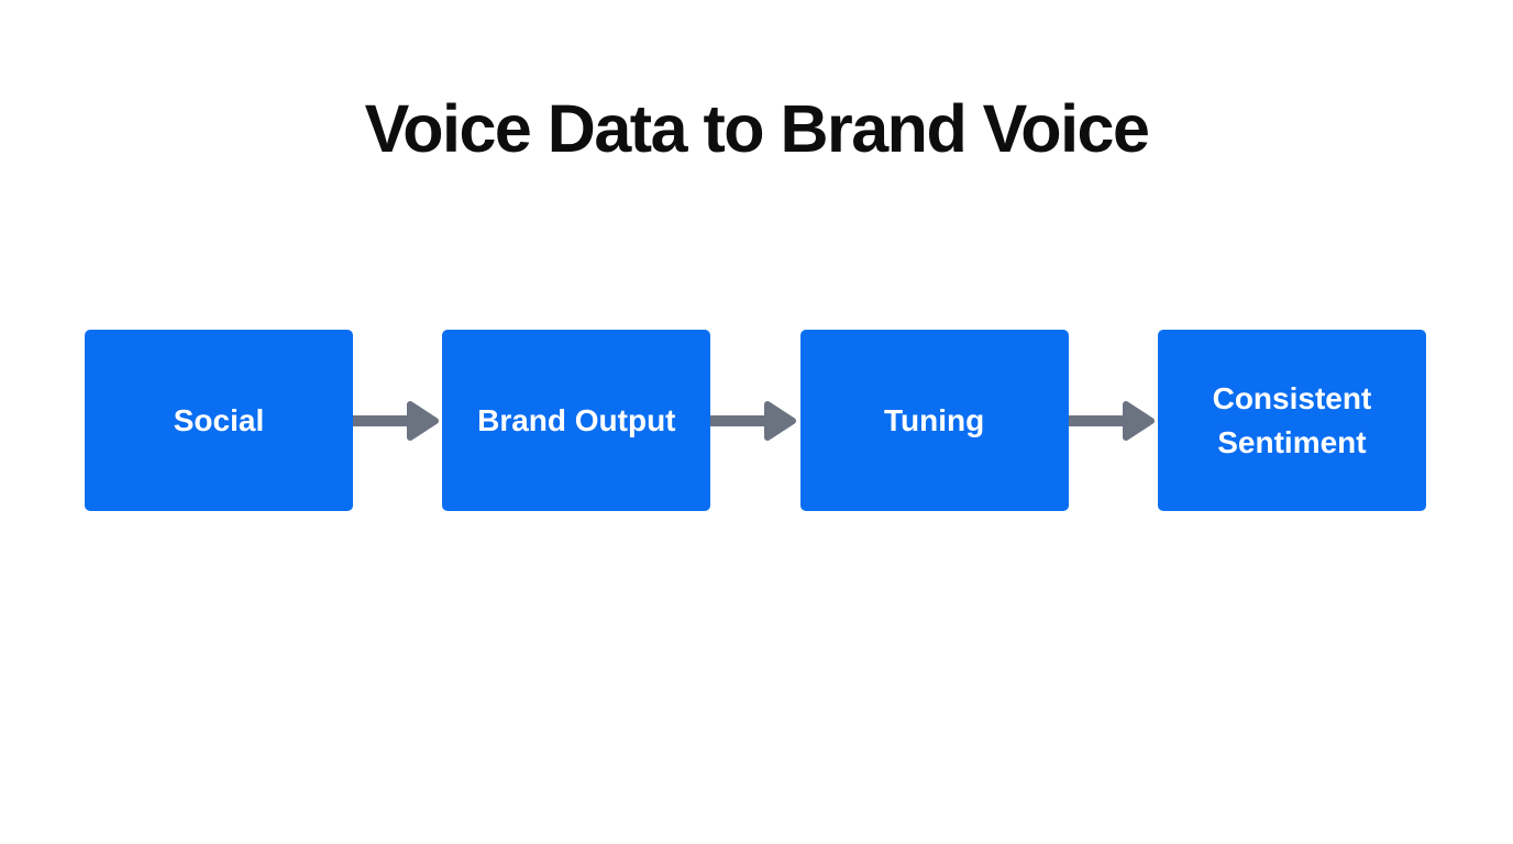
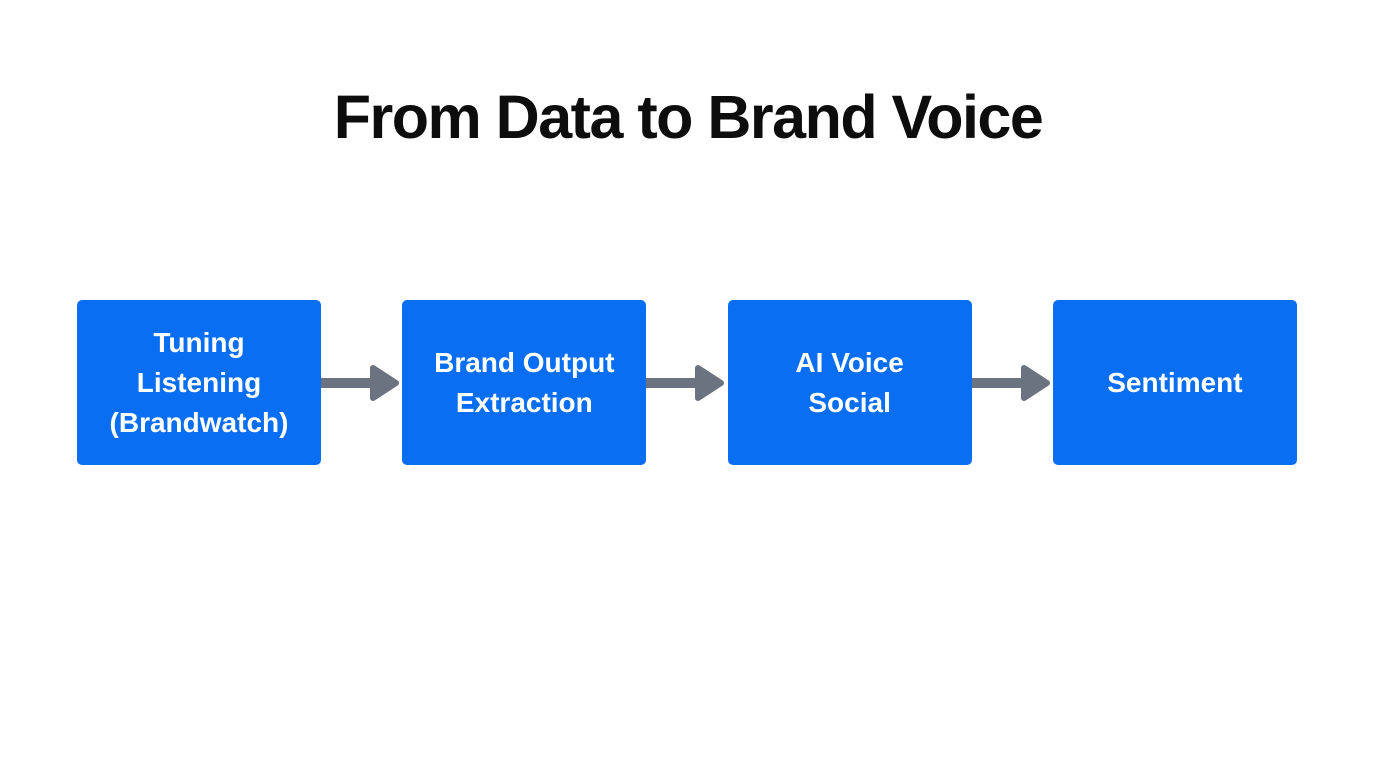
- Voice Data to Brand Voice
+ From Data to Brand Voice
- Social
+ Tuning
+ Listening
+ (Brandwatch)
  Brand Output
+ Extraction
+ AI Voice
- Tuning
+ Social
- Consistent
  Sentiment
